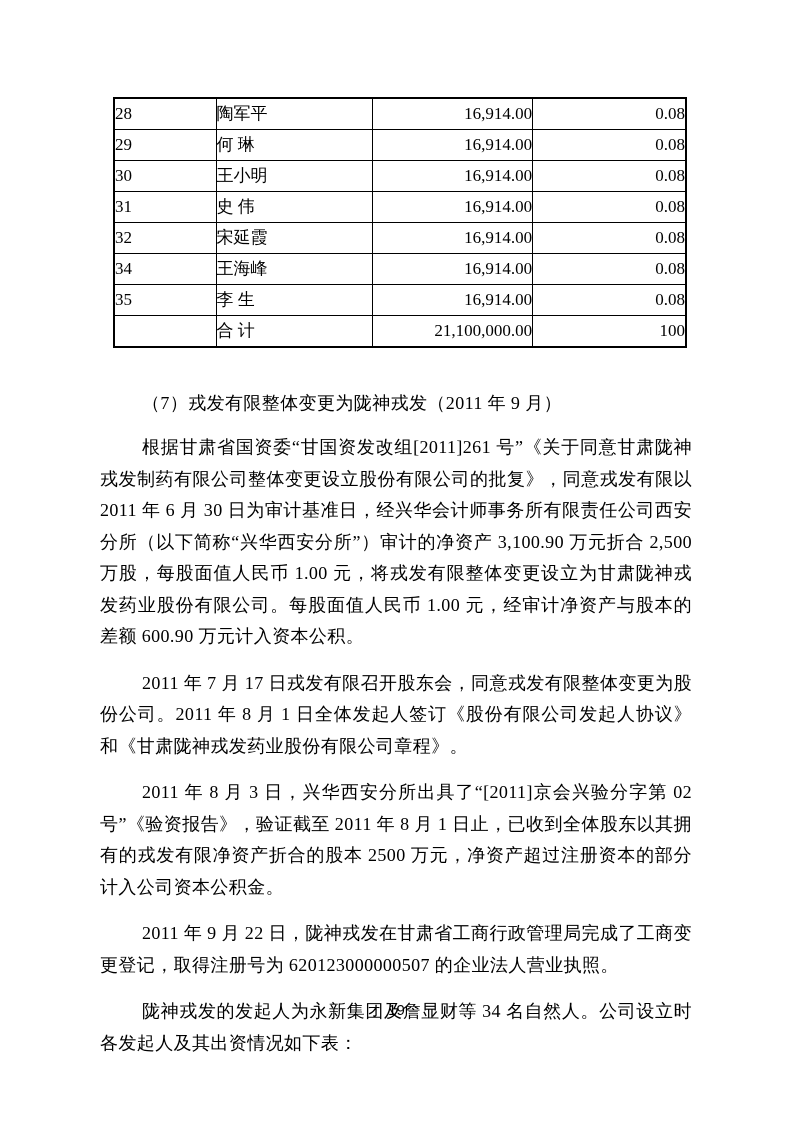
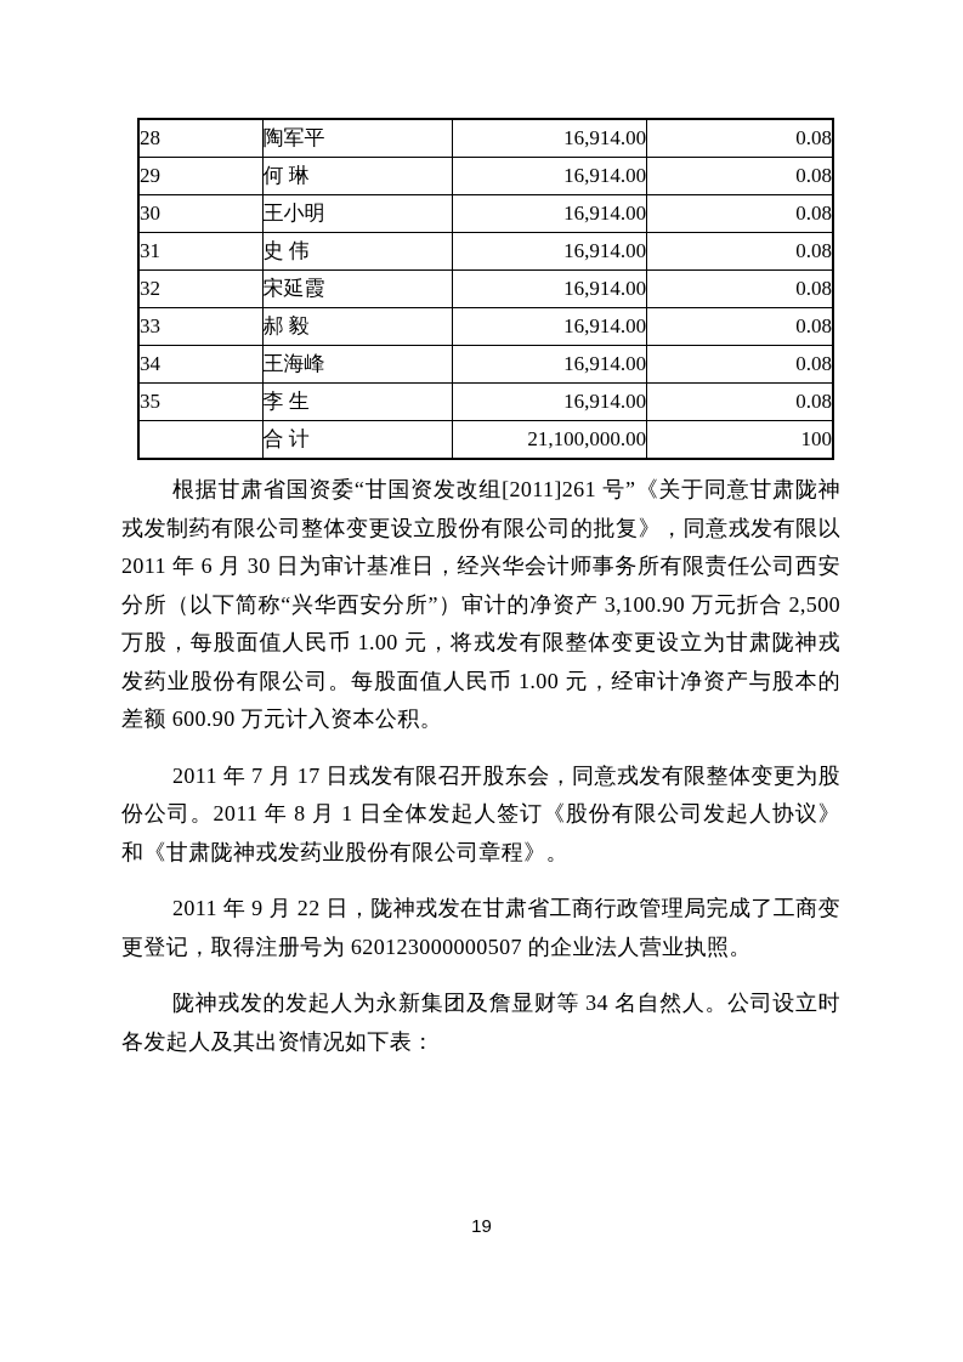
  28	陶军平	16,914.00	0.08
  29	何 琳	16,914.00	0.08
  30	王小明	16,914.00	0.08
  31	史 伟	16,914.00	0.08
  32	宋延霞	16,914.00	0.08
+ 33	郝 毅	16,914.00	0.08
  34	王海峰	16,914.00	0.08
  35	李 生	16,914.00	0.08
  	合 计	21,100,000.00	100
- （7）戎发有限整体变更为陇神戎发（2011 年 9 月）
  根据甘肃省国资委“甘国资发改组[2011]261 号”《关于同意甘肃陇神戎发制药有限公司整体变更设立股份有限公司的批复》，同意戎发有限以 2011 年 6 月 30 日为审计基准日，经兴华会计师事务所有限责任公司西安分所（以下简称“兴华西安分所”）审计的净资产 3,100.90 万元折合 2,500 万股，每股面值人民币 1.00 元，将戎发有限整体变更设立为甘肃陇神戎发药业股份有限公司。每股面值人民币 1.00 元，经审计净资产与股本的差额 600.90 万元计入资本公积。
  2011 年 7 月 17 日戎发有限召开股东会，同意戎发有限整体变更为股份公司。2011 年 8 月 1 日全体发起人签订《股份有限公司发起人协议》和《甘肃陇神戎发药业股份有限公司章程》。
- 2011 年 8 月 3 日，兴华西安分所出具了“[2011]京会兴验分字第 02 号”《验资报告》，验证截至 2011 年 8 月 1 日止，已收到全体股东以其拥有的戎发有限净资产折合的股本 2500 万元，净资产超过注册资本的部分计入公司资本公积金。
  2011 年 9 月 22 日，陇神戎发在甘肃省工商行政管理局完成了工商变更登记，取得注册号为 620123000000507 的企业法人营业执照。
  陇神戎发的发起人为永新集团及詹显财等 34 名自然人。公司设立时各发起人及其出资情况如下表：
  19
